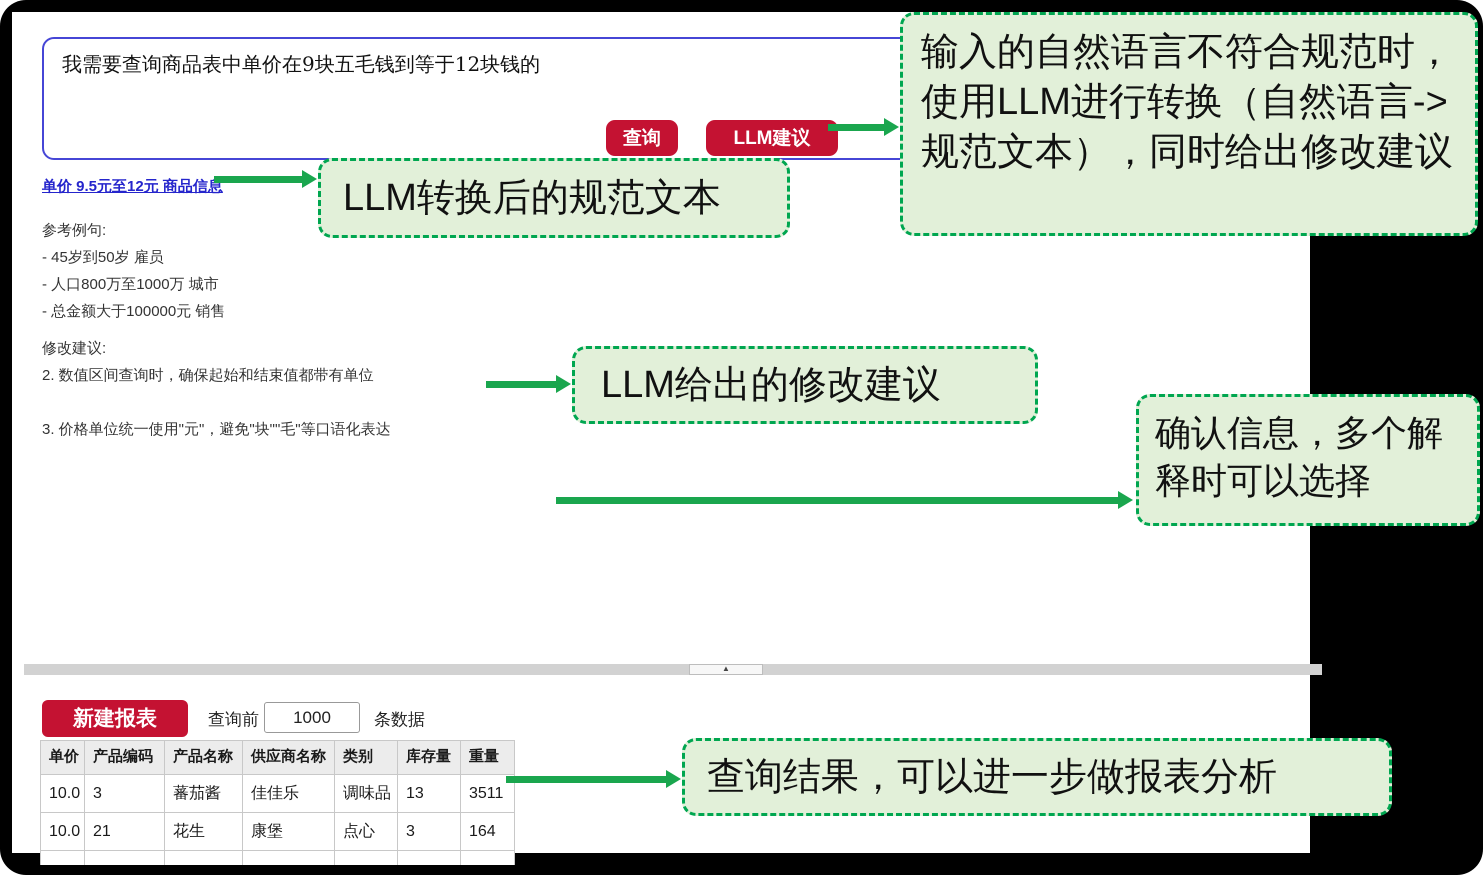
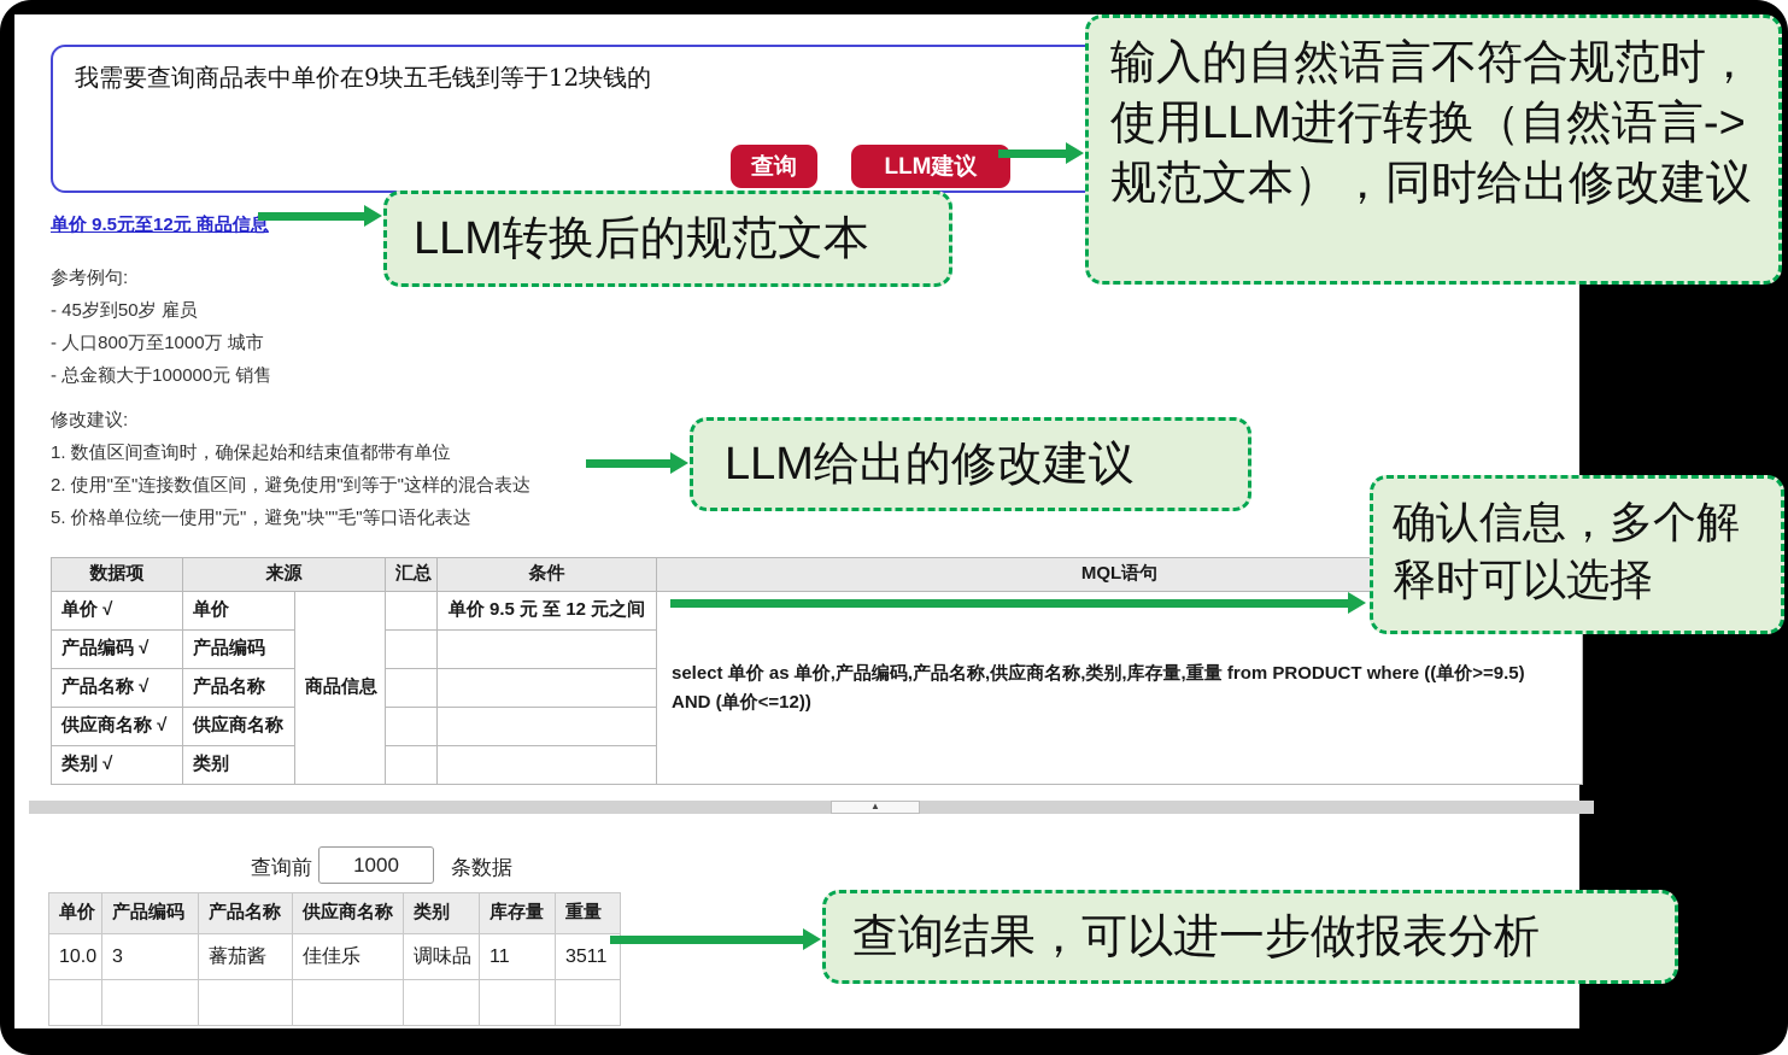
  我需要查询商品表中单价在9块五毛钱到等于12块钱的
  查询
  LLM建议
  单价 9.5元至12元 商品信息
  参考例句:
  - 45岁到50岁 雇员
  - 人口800万至1000万 城市
  - 总金额大于100000元 销售
  修改建议:
- 2. 数值区间查询时，确保起始和结束值都带有单位
+ 1. 数值区间查询时，确保起始和结束值都带有单位
+ 2. 使用"至"连接数值区间，避免使用"到等于"这样的混合表达
- 3. 价格单位统一使用"元"，避免"块""毛"等口语化表达
+ 5. 价格单位统一使用"元"，避免"块""毛"等口语化表达
+ 数据项	来源	汇总	条件	MQL语句
+ 单价 √	单价	商品信息		单价 9.5 元 至 12 元之间	select 单价 as 单价,产品编码,产品名称,供应商名称,类别,库存量,重量 from PRODUCT where ((单价>=9.5) AND (单价<=12))
+ 产品编码 √	产品编码
+ 产品名称 √	产品名称
+ 供应商名称 √	供应商名称
+ 类别 √	类别
  ▲
- 新建报表
  查询前
  1000
  条数据
  单价	产品编码	产品名称	供应商名称	类别	库存量	重量
- 10.0	3	蕃茄酱	佳佳乐	调味品	13	3511
+ 10.0	3	蕃茄酱	佳佳乐	调味品	11	3511
- 10.0	21	花生	康堡	点心	3	164
  输入的自然语言不符合规范时，使用LLM进行转换（自然语言->规范文本），同时给出修改建议
  LLM转换后的规范文本
  LLM给出的修改建议
  确认信息，多个解释时可以选择
  查询结果，可以进一步做报表分析
